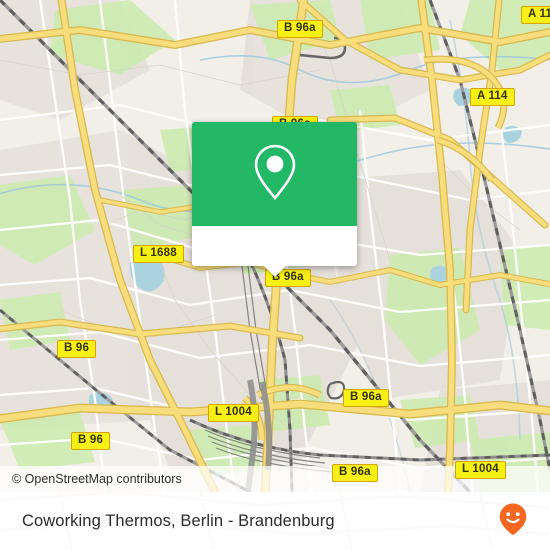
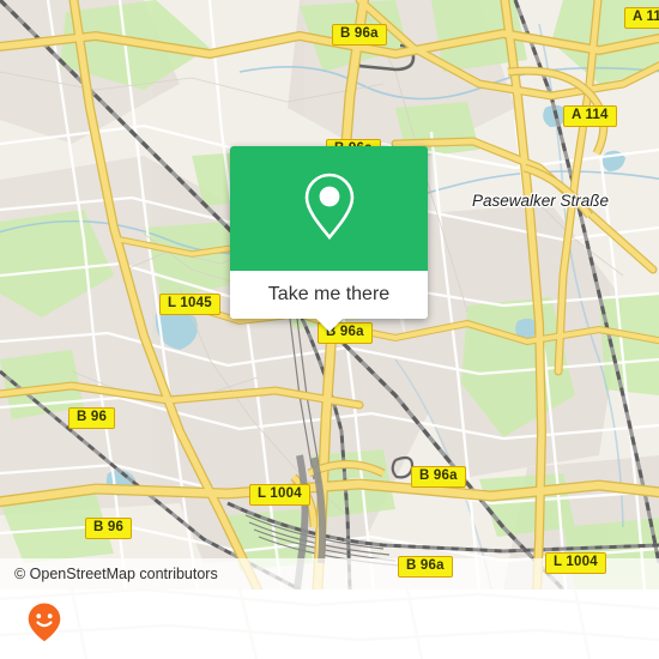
+ Pasewalker Straße
  B 96a
  A 11
  A 114
- L 1688
+ L 1045
  B 96a
  B 96
  B 96a
  L 1004
  B 96
  B 96a
  L 1004
+ Take me there
  © OpenStreetMap contributors
- Coworking Thermos, Berlin - Brandenburg
